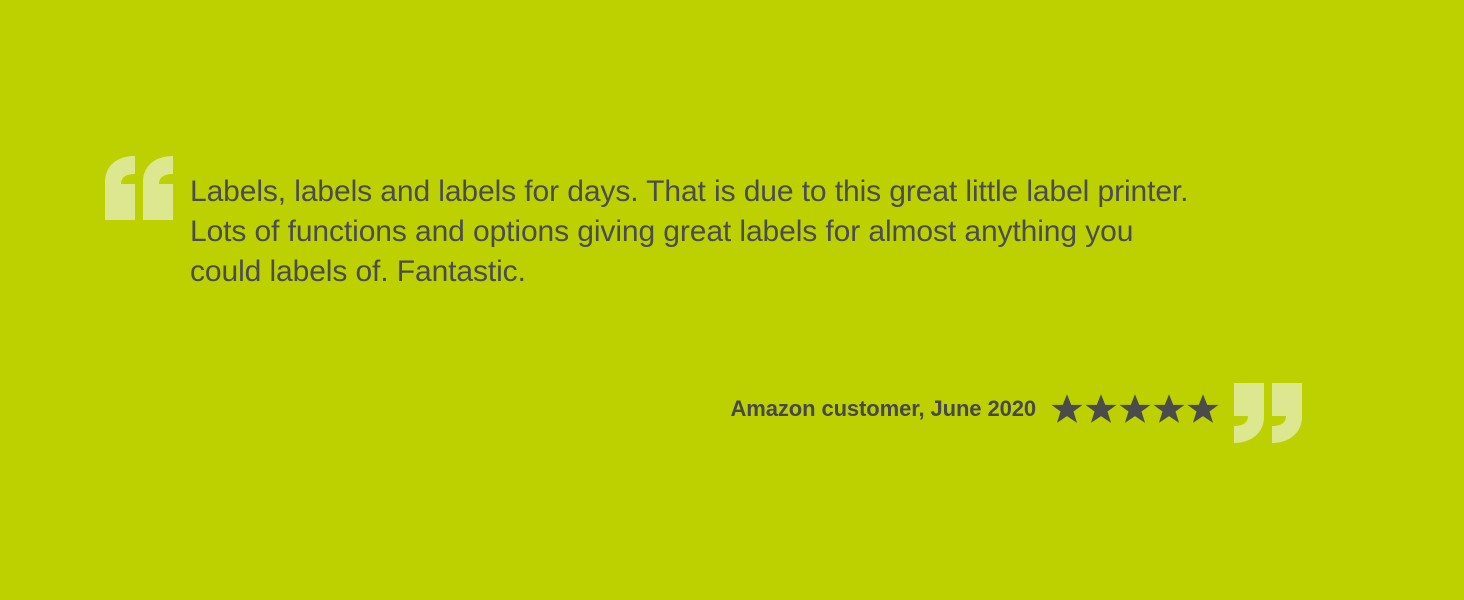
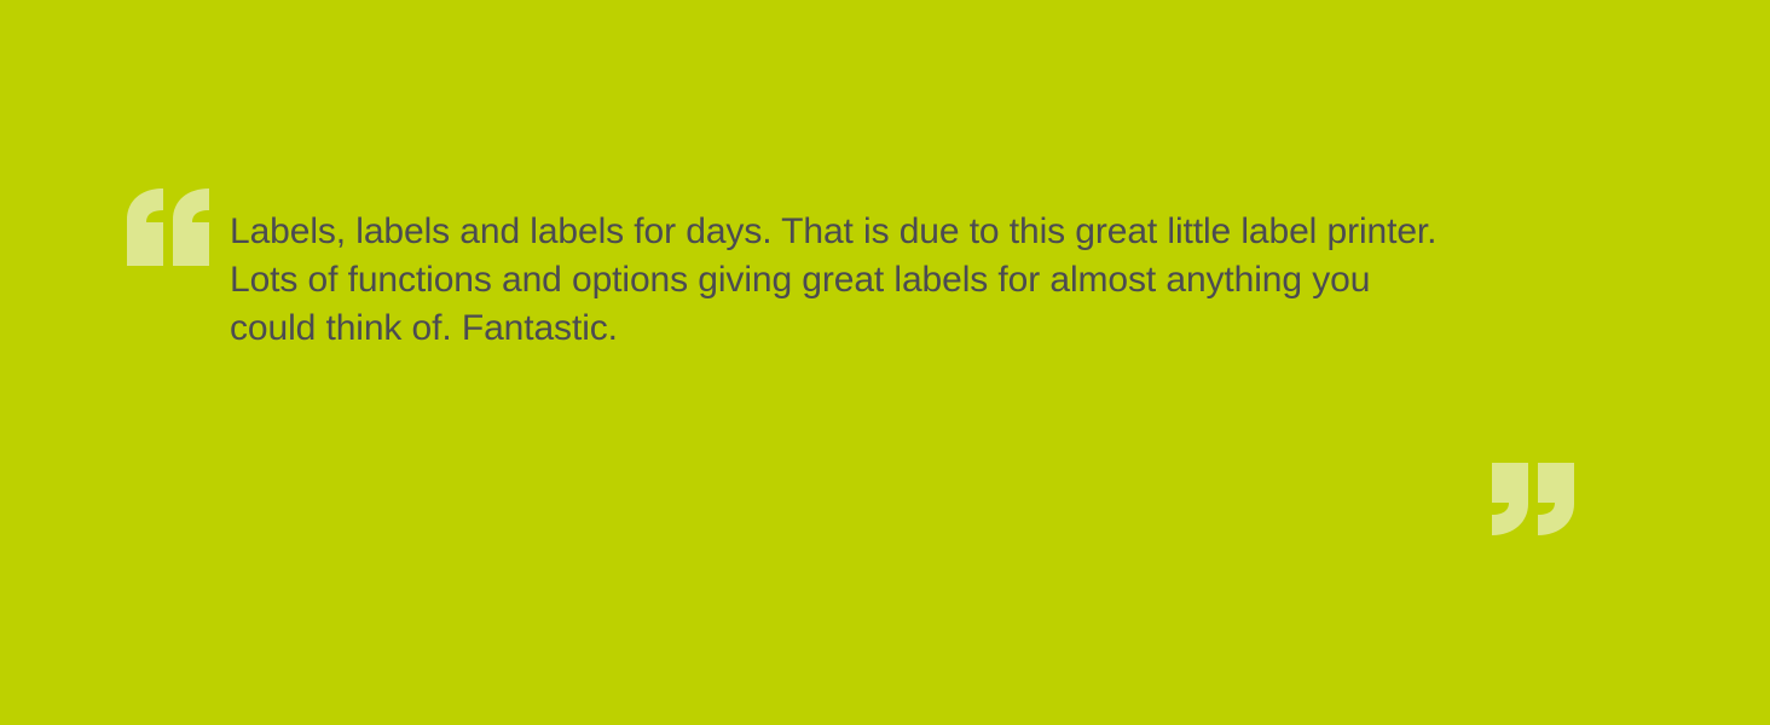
- Labels, labels and labels for days. That is due to this great little label printer. Lots of functions and options giving great labels for almost anything you could labels of. Fantastic.
+ Labels, labels and labels for days. That is due to this great little label printer. Lots of functions and options giving great labels for almost anything you could think of. Fantastic.
- Amazon customer, June 2020
